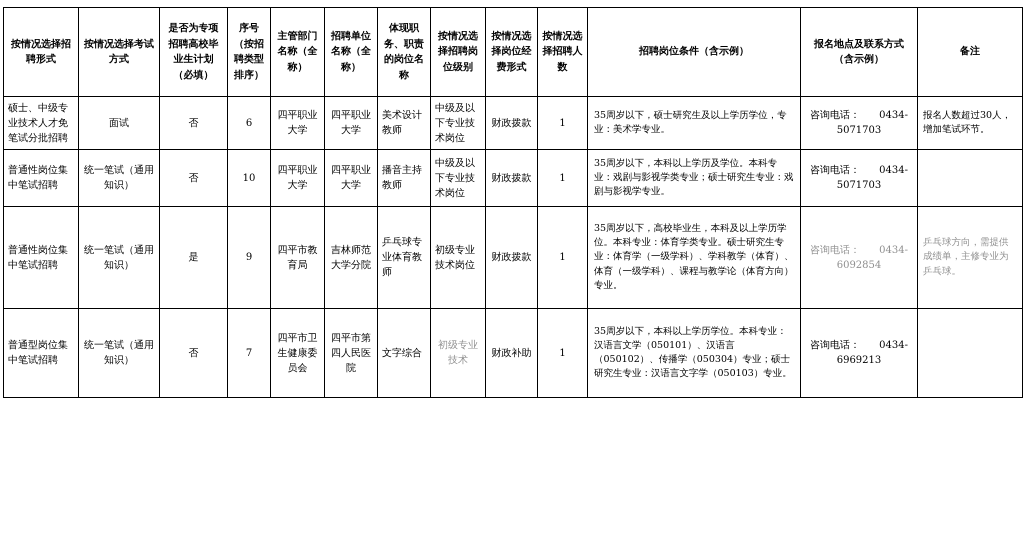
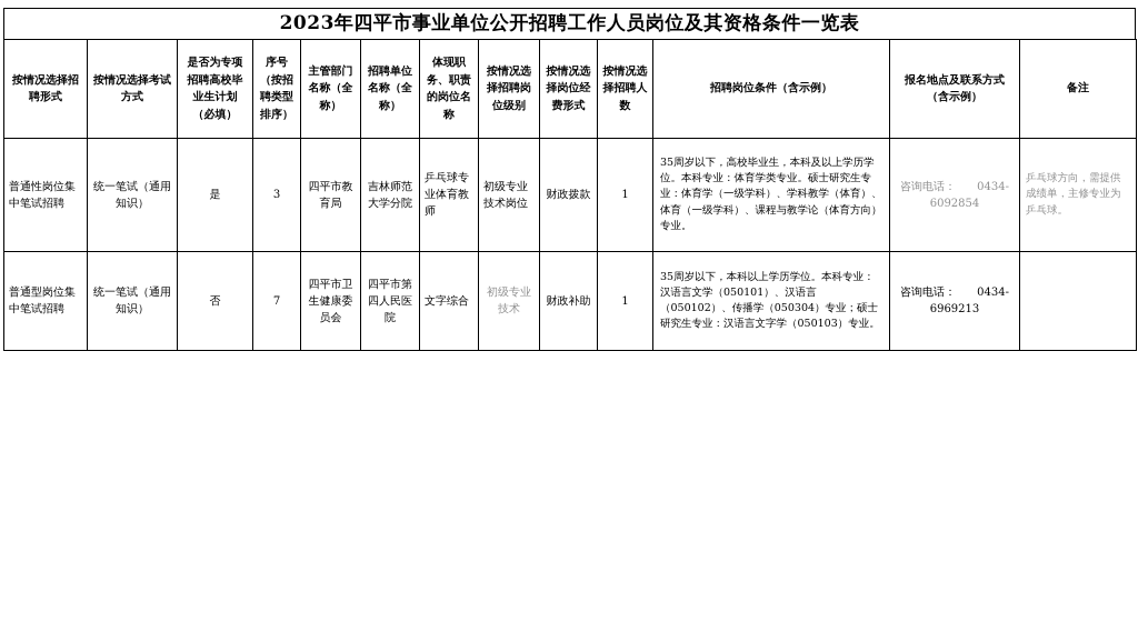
+ 2023年四平市事业单位公开招聘工作人员岗位及其资格条件一览表
  按情况选择招聘形式	按情况选择考试方式	是否为专项招聘高校毕业生计划（必填）	序号（按招聘类型排序）	主管部门名称（全称）	招聘单位名称（全称）	体现职务、职责的岗位名称	按情况选择招聘岗位级别	按情况选择岗位经费形式	按情况选择招聘人数	招聘岗位条件（含示例）	报名地点及联系方式（含示例）	备注
- 硕士、中级专业技术人才免笔试分批招聘	面试	否	6	四平职业大学	四平职业大学	美术设计教师	中级及以下专业技术岗位	财政拨款	1	35周岁以下，硕士研究生及以上学历学位，专业：美术学专业。	咨询电话： 0434- 5071703	报名人数超过30人，增加笔试环节。
- 普通性岗位集中笔试招聘	统一笔试（通用知识）	否	10	四平职业大学	四平职业大学	播音主持教师	中级及以下专业技术岗位	财政拨款	1	35周岁以下，本科以上学历及学位。本科专业：戏剧与影视学类专业；硕士研究生专业：戏剧与影视学专业。	咨询电话： 0434- 5071703
- 普通性岗位集中笔试招聘	统一笔试（通用知识）	是	9	四平市教育局	吉林师范大学分院	乒乓球专业体育教师	初级专业技术岗位	财政拨款	1	35周岁以下，高校毕业生，本科及以上学历学位。本科专业：体育学类专业。硕士研究生专业：体育学（一级学科）、学科教学（体育）、体育（一级学科）、课程与教学论（体育方向）专业。	咨询电话： 0434- 6092854	乒乓球方向，需提供成绩单，主修专业为乒乓球。
+ 普通性岗位集中笔试招聘	统一笔试（通用知识）	是	3	四平市教育局	吉林师范大学分院	乒乓球专业体育教师	初级专业技术岗位	财政拨款	1	35周岁以下，高校毕业生，本科及以上学历学位。本科专业：体育学类专业。硕士研究生专业：体育学（一级学科）、学科教学（体育）、体育（一级学科）、课程与教学论（体育方向）专业。	咨询电话： 0434- 6092854	乒乓球方向，需提供成绩单，主修专业为乒乓球。
  普通型岗位集中笔试招聘	统一笔试（通用知识）	否	7	四平市卫生健康委员会	四平市第四人民医院	文字综合	初级专业技术	财政补助	1	35周岁以下，本科以上学历学位。本科专业：汉语言文学（050101）、汉语言（050102）、传播学（050304）专业；硕士研究生专业：汉语言文字学（050103）专业。	咨询电话： 0434- 6969213
